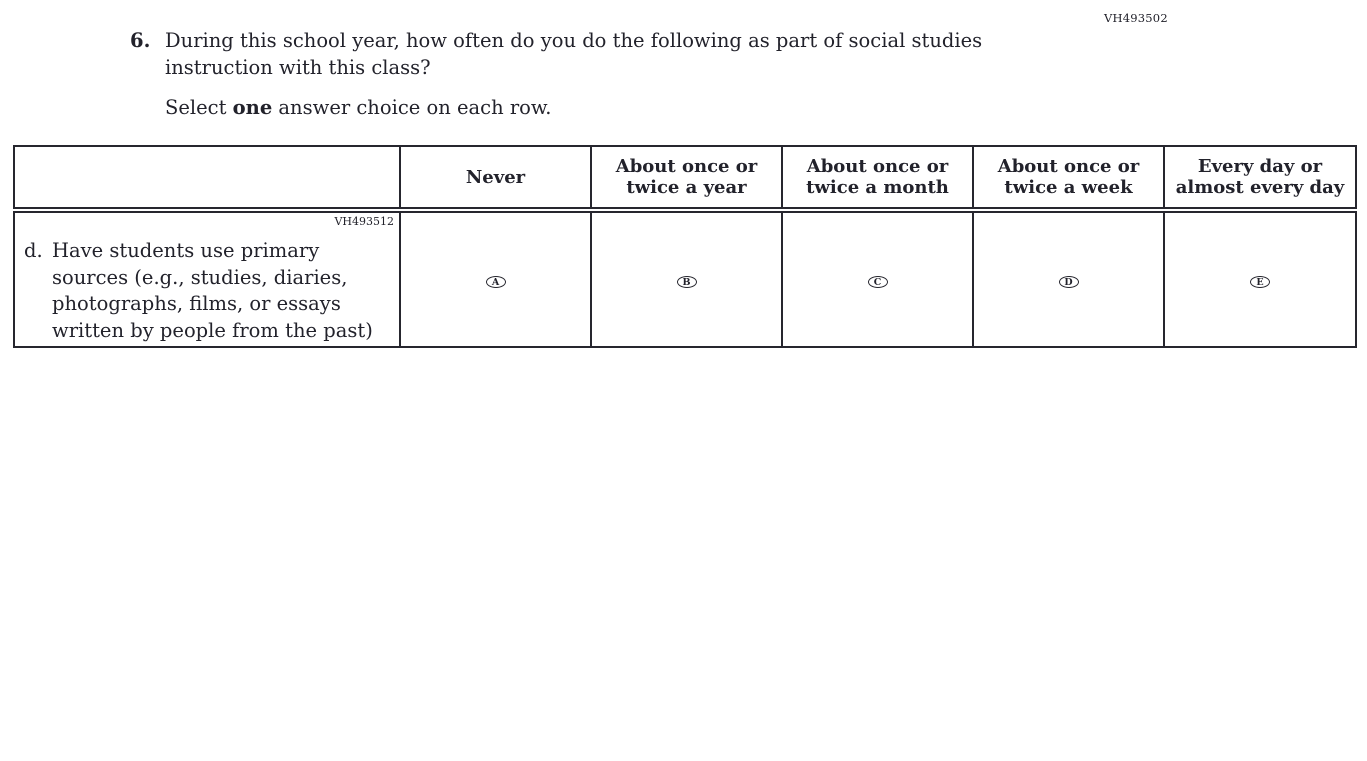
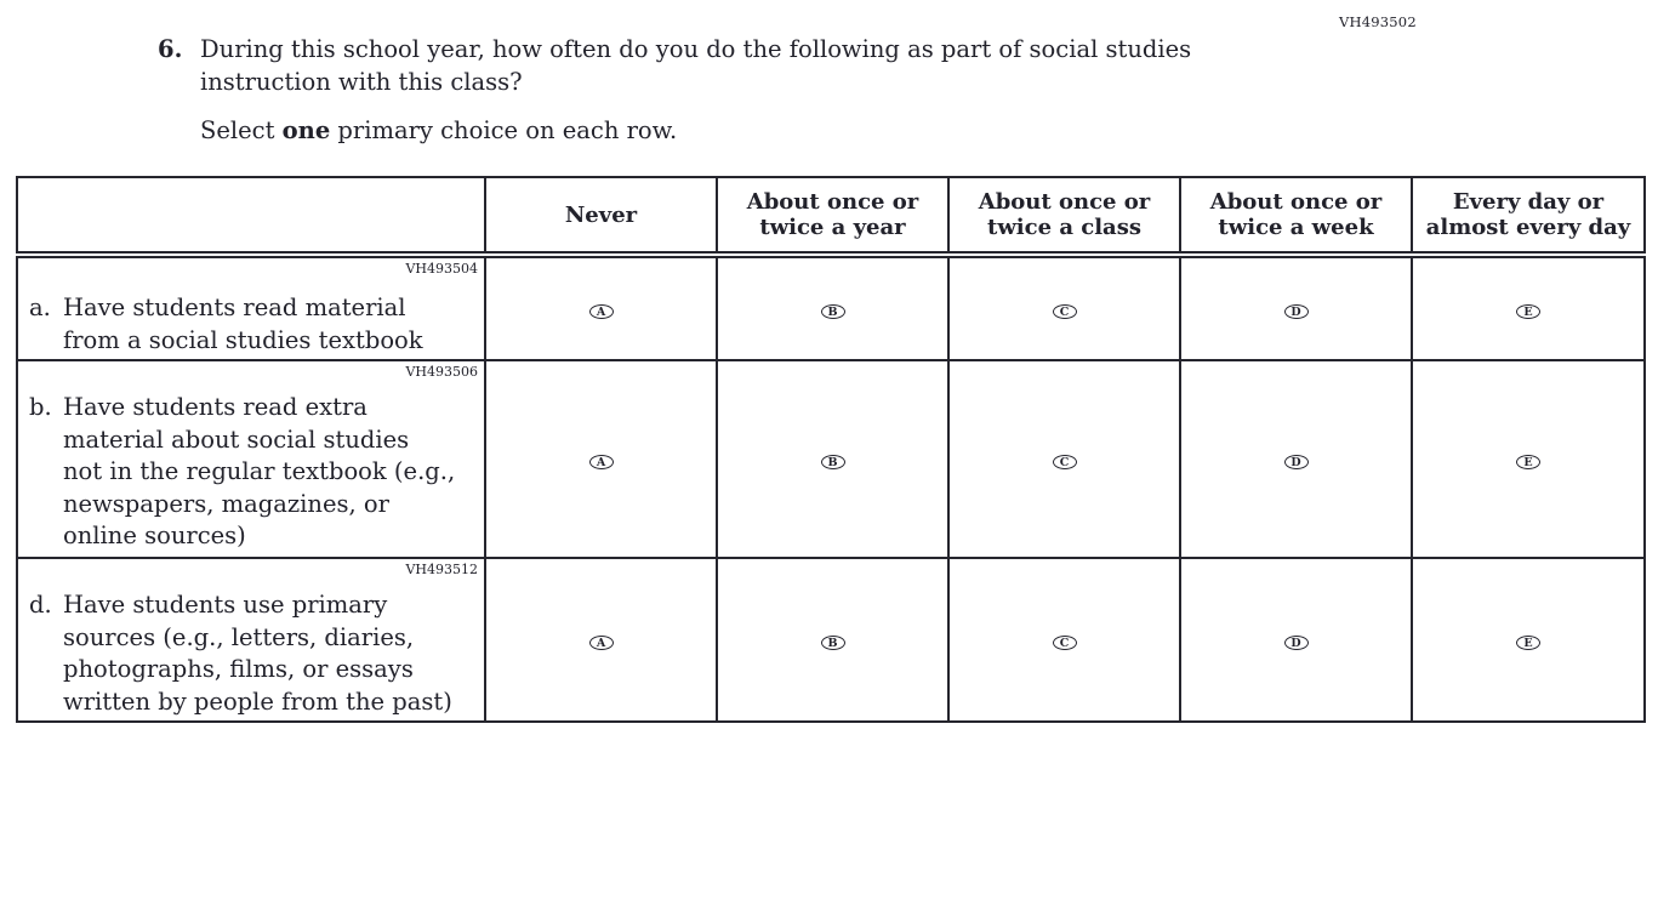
  VH493502
  6.
  During this school year, how often do you do the following as part of social studies
  instruction with this class?
- Select one answer choice on each row.
+ Select one primary choice on each row.
- 	Never	About once or twice a year	About once or twice a month	About once or twice a week	Every day or almost every day
+ 	Never	About once or twice a year	About once or twice a class	About once or twice a week	Every day or almost every day
+ VH493504 a. Have students read material from a social studies textbook	A	B	C	D	E
+ VH493506 b. Have students read extra material about social studies not in the regular textbook (e.g., newspapers, magazines, or online sources)	A	B	C	D	E
- VH493512 d. Have students use primary sources (e.g., studies, diaries, photographs, films, or essays written by people from the past)	A	B	C	D	E
+ VH493512 d. Have students use primary sources (e.g., letters, diaries, photographs, films, or essays written by people from the past)	A	B	C	D	E
